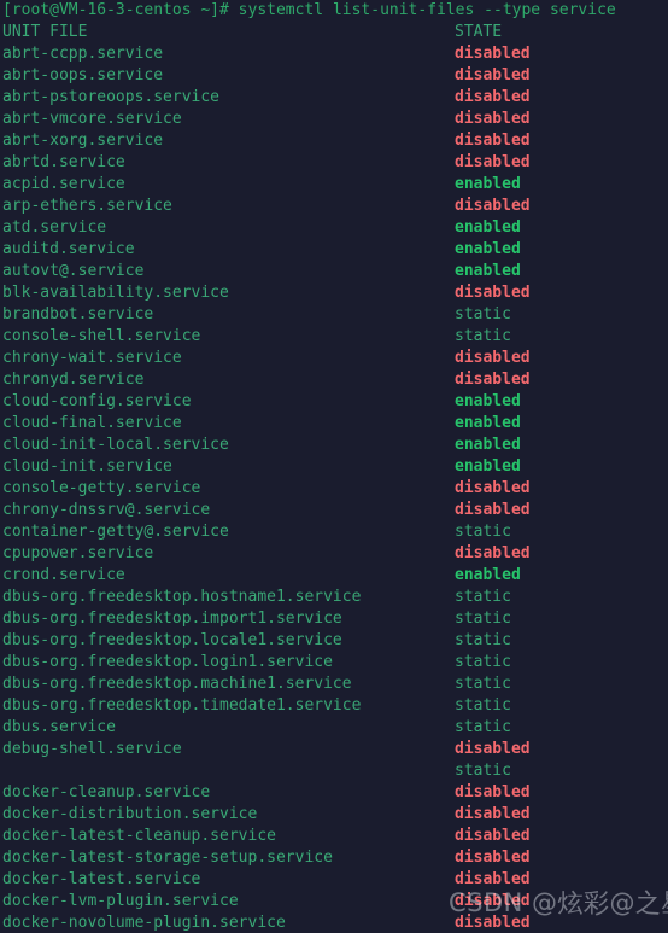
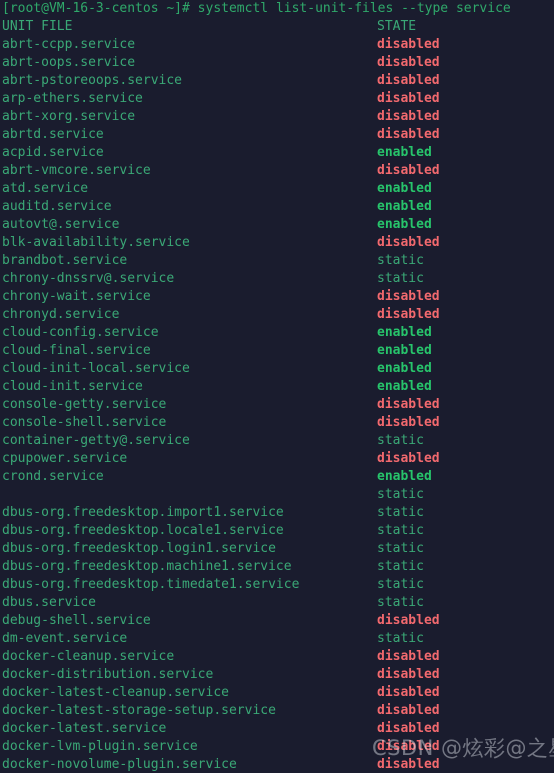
  [root@VM-16-3-centos ~]# systemctl list-unit-files --type service
  UNIT FILE
  STATE
  abrt-ccpp.service
  disabled
  abrt-oops.service
  disabled
  abrt-pstoreoops.service
  disabled
- abrt-vmcore.service
+ arp-ethers.service
  disabled
  abrt-xorg.service
  disabled
  abrtd.service
  disabled
  acpid.service
  enabled
- arp-ethers.service
+ abrt-vmcore.service
  disabled
  atd.service
  enabled
  auditd.service
  enabled
  autovt@.service
  enabled
  blk-availability.service
  disabled
  brandbot.service
  static
- console-shell.service
+ chrony-dnssrv@.service
  static
  chrony-wait.service
  disabled
  chronyd.service
  disabled
  cloud-config.service
  enabled
  cloud-final.service
  enabled
  cloud-init-local.service
  enabled
  cloud-init.service
  enabled
  console-getty.service
  disabled
- chrony-dnssrv@.service
+ console-shell.service
  disabled
  container-getty@.service
  static
  cpupower.service
  disabled
  crond.service
  enabled
- dbus-org.freedesktop.hostname1.service
  static
  dbus-org.freedesktop.import1.service
  static
  dbus-org.freedesktop.locale1.service
  static
  dbus-org.freedesktop.login1.service
  static
  dbus-org.freedesktop.machine1.service
  static
  dbus-org.freedesktop.timedate1.service
  static
  dbus.service
  static
  debug-shell.service
  disabled
+ dm-event.service
  static
  docker-cleanup.service
  disabled
  docker-distribution.service
  disabled
  docker-latest-cleanup.service
  disabled
  docker-latest-storage-setup.service
  disabled
  docker-latest.service
  disabled
  docker-lvm-plugin.service
  disabled
  docker-novolume-plugin.service
  disabled
  CSDN @炫彩@之
